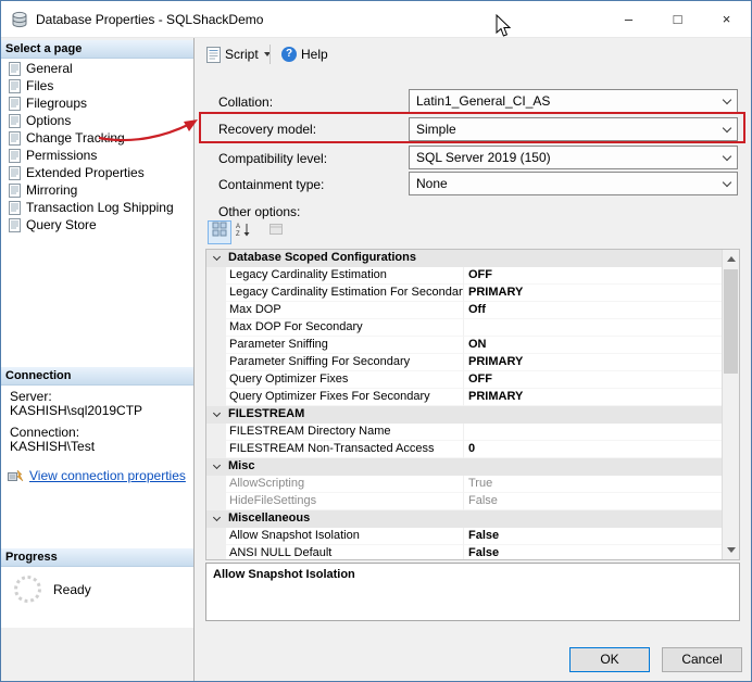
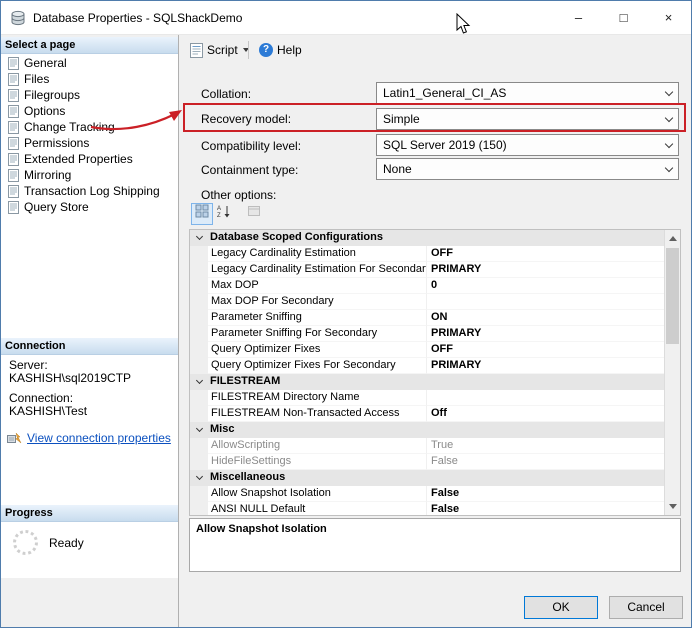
  Database Properties - SQLShackDemo
  –
  □
  ×
  Select a page
  General
  Files
  Filegroups
  Options
  Change Tracing
  Permissions
  Extended Properties
  Mirroring
  Transaction Log Shipping
  Query Store
  Connection
  Server:
  KASHISH\sql2019CTP
  Connection:
  KASHISH\Test
  View connection properties
  Progress
  Ready
  Script
  ?
  Help
  Collation:
  Latin1_General_CI_AS
  Recovery model:
  Simple
  Compatibility level:
  SQL Server 2019 (150)
  Containment type:
  None
  Other options:
  Database Scoped Configurations
  Legacy Cardinality Estimation
  OFF
  Legacy Cardinality Estimation For Secondar
  PRIMARY
  Max DOP
- Off
+ 0
  Max DOP For Secondary
  Parameter Sniffing
  ON
  Parameter Sniffing For Secondary
  PRIMARY
  Query Optimizer Fixes
  OFF
  Query Optimizer Fixes For Secondary
  PRIMARY
  FILESTREAM
  FILESTREAM Directory Name
  FILESTREAM Non-Transacted Access
- 0
+ Off
  Misc
  AllowScripting
  True
  HideFileSettings
  False
  Miscellaneous
  Allow Snapshot Isolation
  False
  ANSI NULL Default
  False
  Allow Snapshot Isolation
  OK
  Cancel
